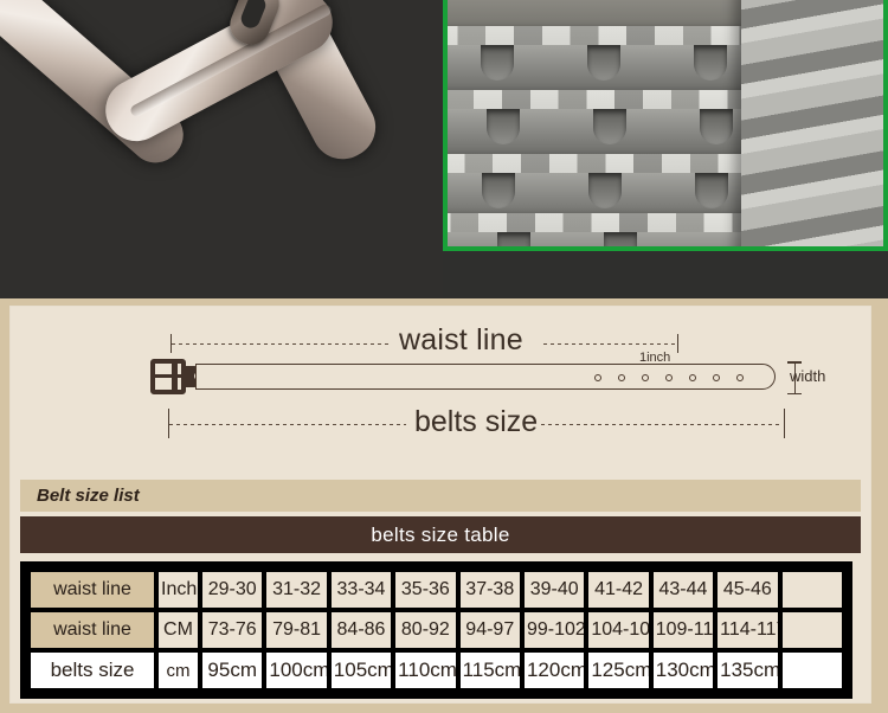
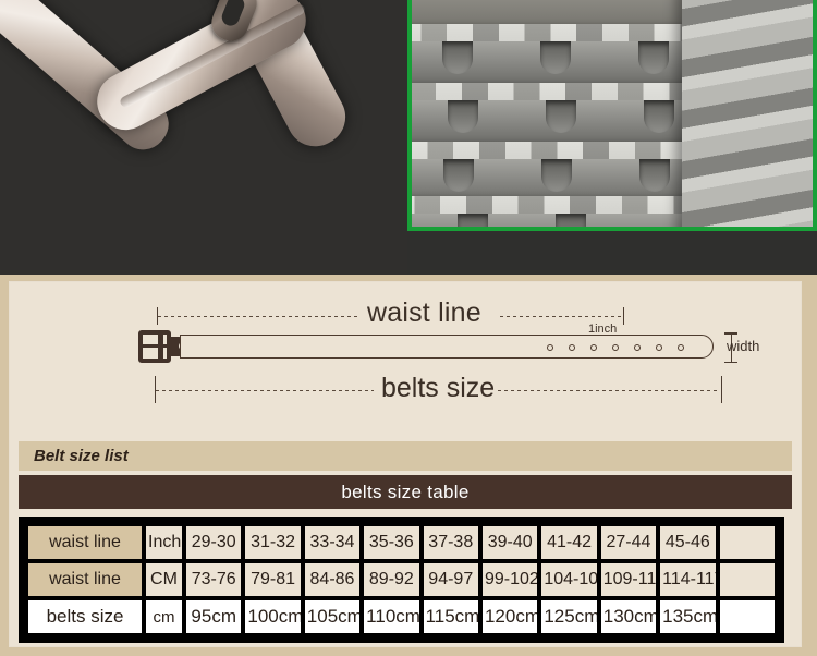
  waist line
  1inch
  width
  belts size
  Belt size list
  belts size table
- waist line	Inch	29-30	31-32	33-34	35-36	37-38	39-40	41-42	43-44	45-46
+ waist line	Inch	29-30	31-32	33-34	35-36	37-38	39-40	41-42	27-44	45-46
- waist line	CM	73-76	79-81	84-86	80-92	94-97	99-102	104-10	109-11	114-11
+ waist line	CM	73-76	79-81	84-86	89-92	94-97	99-102	104-10	109-11	114-11
  belts size	cm	95cm	100cm	105cm	110cm	115cm	120cm	125cm	130cm	135cm
